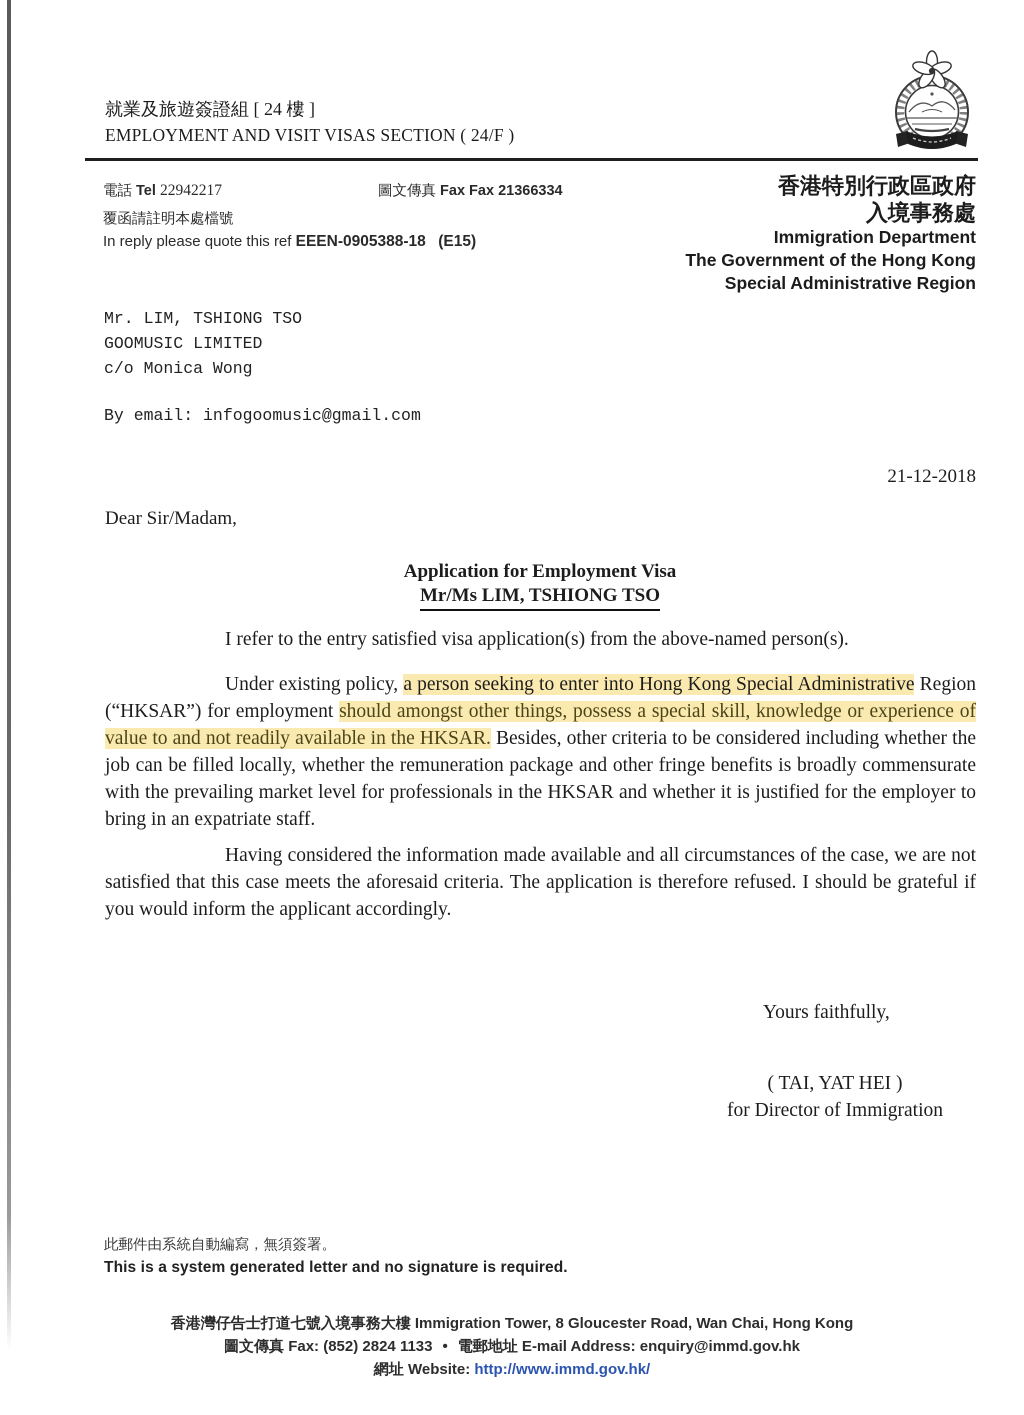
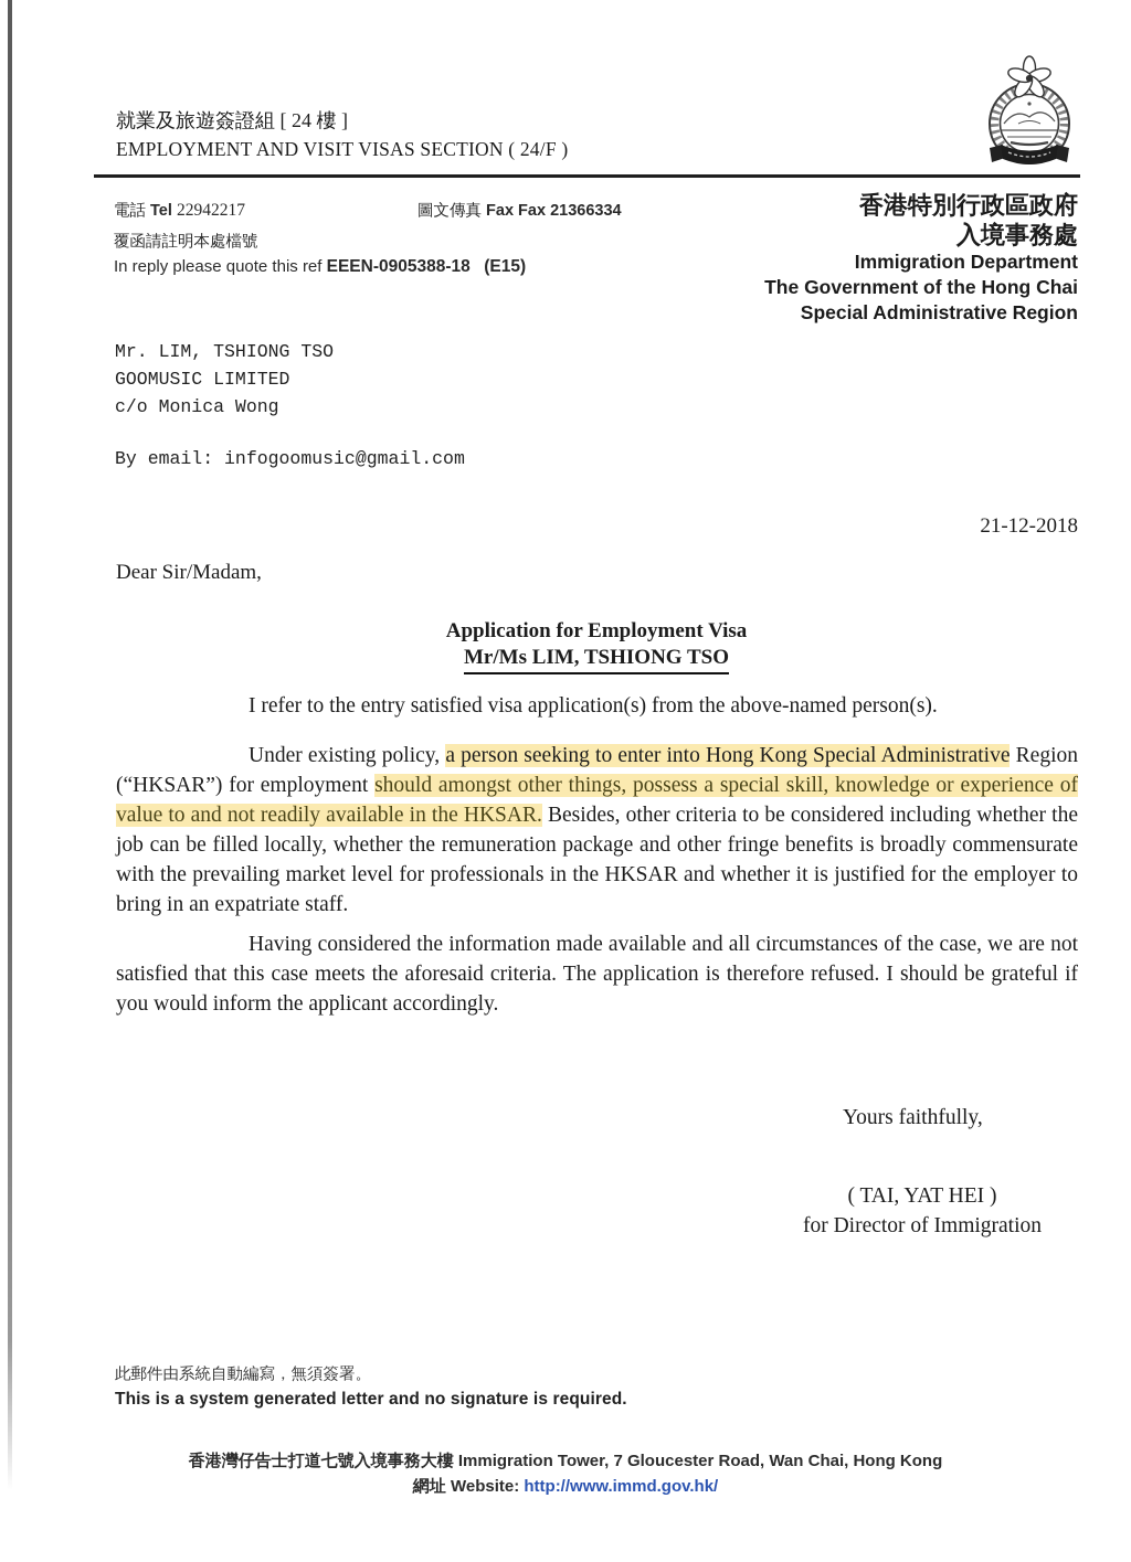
  就業及旅遊簽證組 [ 24 樓 ]
  EMPLOYMENT AND VISIT VISAS SECTION ( 24/F )
  香港特別行政區政府
  入境事務處
  Immigration Department
- The Government of the Hong Kong
+ The Government of the Hong Chai
  Special Administrative Region
  電話 Tel 22942217
  圖文傳真 Fax Fax 21366334
  覆函請註明本處檔號
  In reply please quote this ref EEEN-0905388-18 (E15)
  Mr. LIM, TSHIONG TSO
  GOOMUSIC LIMITED
  c/o Monica Wong
  By email: infogoomusic@gmail.com
  21-12-2018
  Dear Sir/Madam,
  Application for Employment Visa
  Mr/Ms LIM, TSHIONG TSO
  I refer to the entry satisfied visa application(s) from the above-named person(s).
  Under existing policy, a person seeking to enter into Hong Kong Special Administrative Region (“HKSAR”) for employment should amongst other things, possess a special skill, knowledge or experience of value to and not readily available in the HKSAR. Besides, other criteria to be considered including whether the job can be filled locally, whether the remuneration package and other fringe benefits is broadly commensurate with the prevailing market level for professionals in the HKSAR and whether it is justified for the employer to bring in an expatriate staff.
  Having considered the information made available and all circumstances of the case, we are not satisfied that this case meets the aforesaid criteria. The application is therefore refused. I should be grateful if you would inform the applicant accordingly.
  Yours faithfully,
  ( TAI, YAT HEI )
  for Director of Immigration
  此郵件由系統自動編寫，無須簽署。
  This is a system generated letter and no signature is required.
- 香港灣仔告士打道七號入境事務大樓 Immigration Tower, 8 Gloucester Road, Wan Chai, Hong Kong
+ 香港灣仔告士打道七號入境事務大樓 Immigration Tower, 7 Gloucester Road, Wan Chai, Hong Kong
- 圖文傳真 Fax: (852) 2824 1133 • 電郵地址 E-mail Address: enquiry@immd.gov.hk
  網址 Website: http://www.immd.gov.hk/
